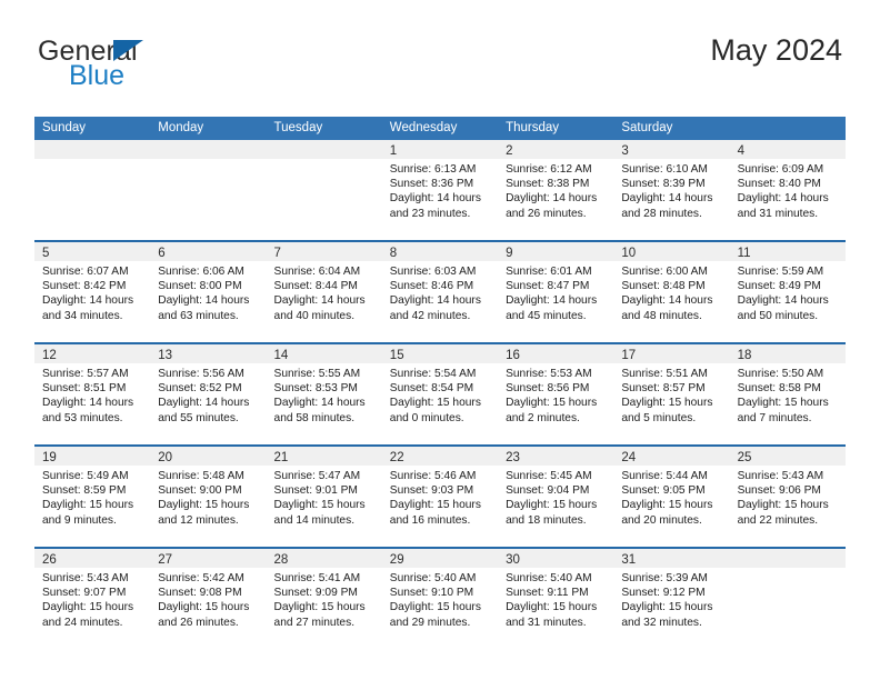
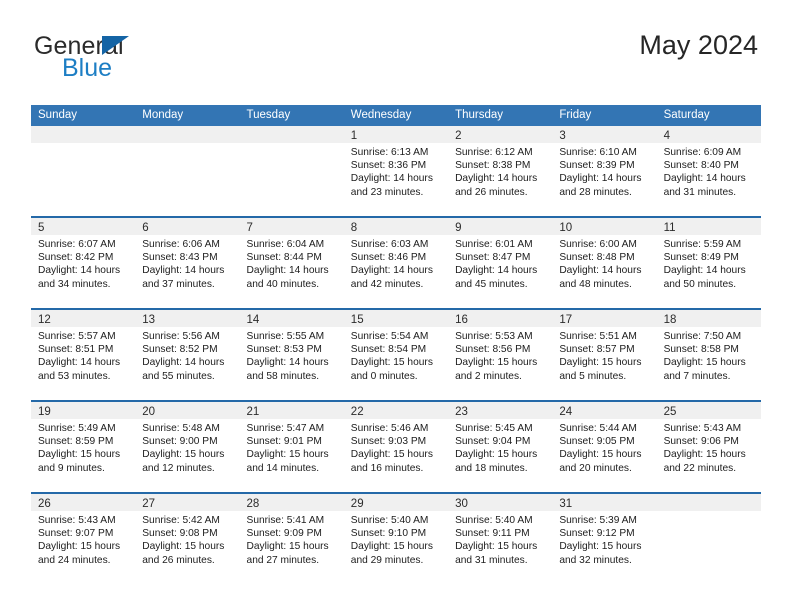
  General
  Blue
  May 2024
  Sunday
  Monday
  Tuesday
  Wednesday
  Thursday
+ Friday
  Saturday
  1
  Sunrise: 6:13 AM
  Sunset: 8:36 PM
  Daylight: 14 hours
  and 23 minutes.
  2
  Sunrise: 6:12 AM
  Sunset: 8:38 PM
  Daylight: 14 hours
  and 26 minutes.
  3
  Sunrise: 6:10 AM
  Sunset: 8:39 PM
  Daylight: 14 hours
  and 28 minutes.
  4
  Sunrise: 6:09 AM
  Sunset: 8:40 PM
  Daylight: 14 hours
  and 31 minutes.
  5
  Sunrise: 6:07 AM
  Sunset: 8:42 PM
  Daylight: 14 hours
  and 34 minutes.
  6
  Sunrise: 6:06 AM
- Sunset: 8:00 PM
+ Sunset: 8:43 PM
  Daylight: 14 hours
- and 63 minutes.
+ and 37 minutes.
  7
  Sunrise: 6:04 AM
  Sunset: 8:44 PM
  Daylight: 14 hours
  and 40 minutes.
  8
  Sunrise: 6:03 AM
  Sunset: 8:46 PM
  Daylight: 14 hours
  and 42 minutes.
  9
  Sunrise: 6:01 AM
  Sunset: 8:47 PM
  Daylight: 14 hours
  and 45 minutes.
  10
  Sunrise: 6:00 AM
  Sunset: 8:48 PM
  Daylight: 14 hours
  and 48 minutes.
  11
  Sunrise: 5:59 AM
  Sunset: 8:49 PM
  Daylight: 14 hours
  and 50 minutes.
  12
  Sunrise: 5:57 AM
  Sunset: 8:51 PM
  Daylight: 14 hours
  and 53 minutes.
  13
  Sunrise: 5:56 AM
  Sunset: 8:52 PM
  Daylight: 14 hours
  and 55 minutes.
  14
  Sunrise: 5:55 AM
  Sunset: 8:53 PM
  Daylight: 14 hours
  and 58 minutes.
  15
  Sunrise: 5:54 AM
  Sunset: 8:54 PM
  Daylight: 15 hours
  and 0 minutes.
  16
  Sunrise: 5:53 AM
  Sunset: 8:56 PM
  Daylight: 15 hours
  and 2 minutes.
  17
  Sunrise: 5:51 AM
  Sunset: 8:57 PM
  Daylight: 15 hours
  and 5 minutes.
  18
- Sunrise: 5:50 AM
+ Sunrise: 7:50 AM
  Sunset: 8:58 PM
  Daylight: 15 hours
  and 7 minutes.
  19
  Sunrise: 5:49 AM
  Sunset: 8:59 PM
  Daylight: 15 hours
  and 9 minutes.
  20
  Sunrise: 5:48 AM
  Sunset: 9:00 PM
  Daylight: 15 hours
  and 12 minutes.
  21
  Sunrise: 5:47 AM
  Sunset: 9:01 PM
  Daylight: 15 hours
  and 14 minutes.
  22
  Sunrise: 5:46 AM
  Sunset: 9:03 PM
  Daylight: 15 hours
  and 16 minutes.
  23
  Sunrise: 5:45 AM
  Sunset: 9:04 PM
  Daylight: 15 hours
  and 18 minutes.
  24
  Sunrise: 5:44 AM
  Sunset: 9:05 PM
  Daylight: 15 hours
  and 20 minutes.
  25
  Sunrise: 5:43 AM
  Sunset: 9:06 PM
  Daylight: 15 hours
  and 22 minutes.
  26
  Sunrise: 5:43 AM
  Sunset: 9:07 PM
  Daylight: 15 hours
  and 24 minutes.
  27
  Sunrise: 5:42 AM
  Sunset: 9:08 PM
  Daylight: 15 hours
  and 26 minutes.
  28
  Sunrise: 5:41 AM
  Sunset: 9:09 PM
  Daylight: 15 hours
  and 27 minutes.
  29
  Sunrise: 5:40 AM
  Sunset: 9:10 PM
  Daylight: 15 hours
  and 29 minutes.
  30
  Sunrise: 5:40 AM
  Sunset: 9:11 PM
  Daylight: 15 hours
  and 31 minutes.
  31
  Sunrise: 5:39 AM
  Sunset: 9:12 PM
  Daylight: 15 hours
  and 32 minutes.
